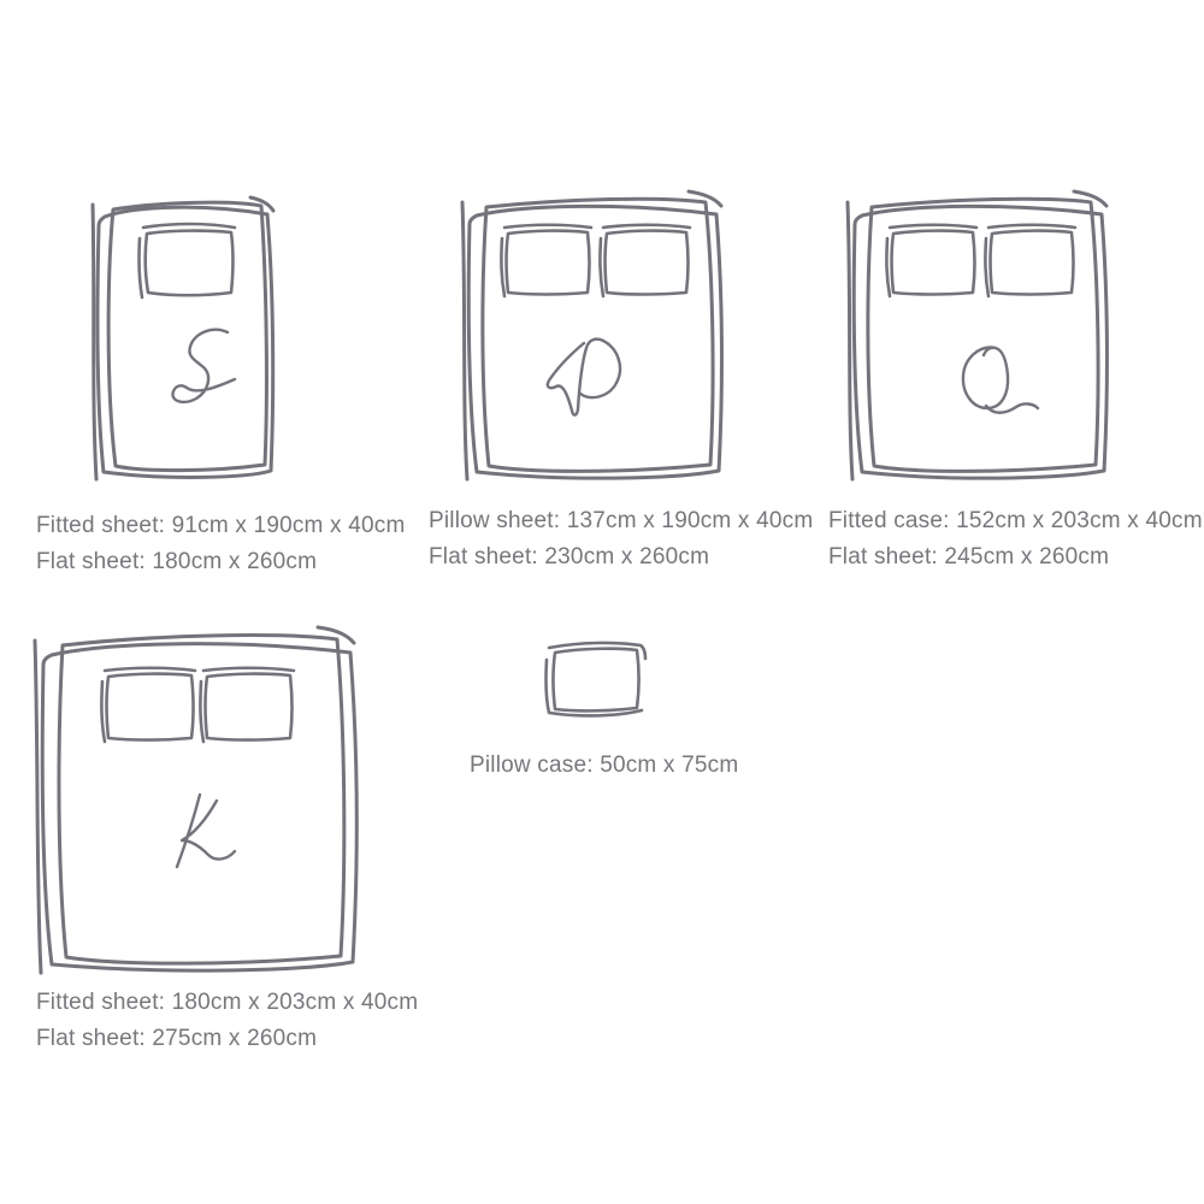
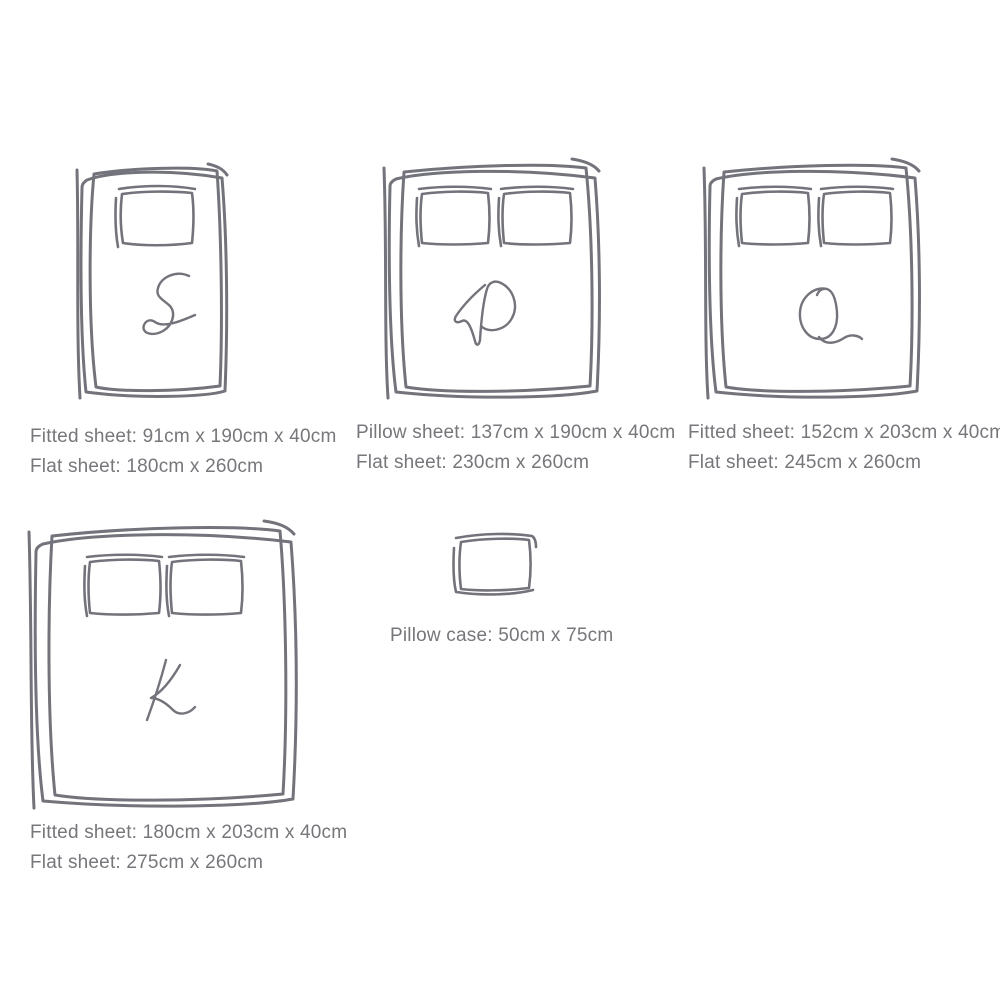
  Fitted sheet: 91cm x 190cm x 40cm
  Flat sheet: 180cm x 260cm
  Pillow sheet: 137cm x 190cm x 40cm
  Flat sheet: 230cm x 260cm
- Fitted case: 152cm x 203cm x 40cm
+ Fitted sheet: 152cm x 203cm x 40cm
  Flat sheet: 245cm x 260cm
  Fitted sheet: 180cm x 203cm x 40cm
  Flat sheet: 275cm x 260cm
  Pillow case: 50cm x 75cm
